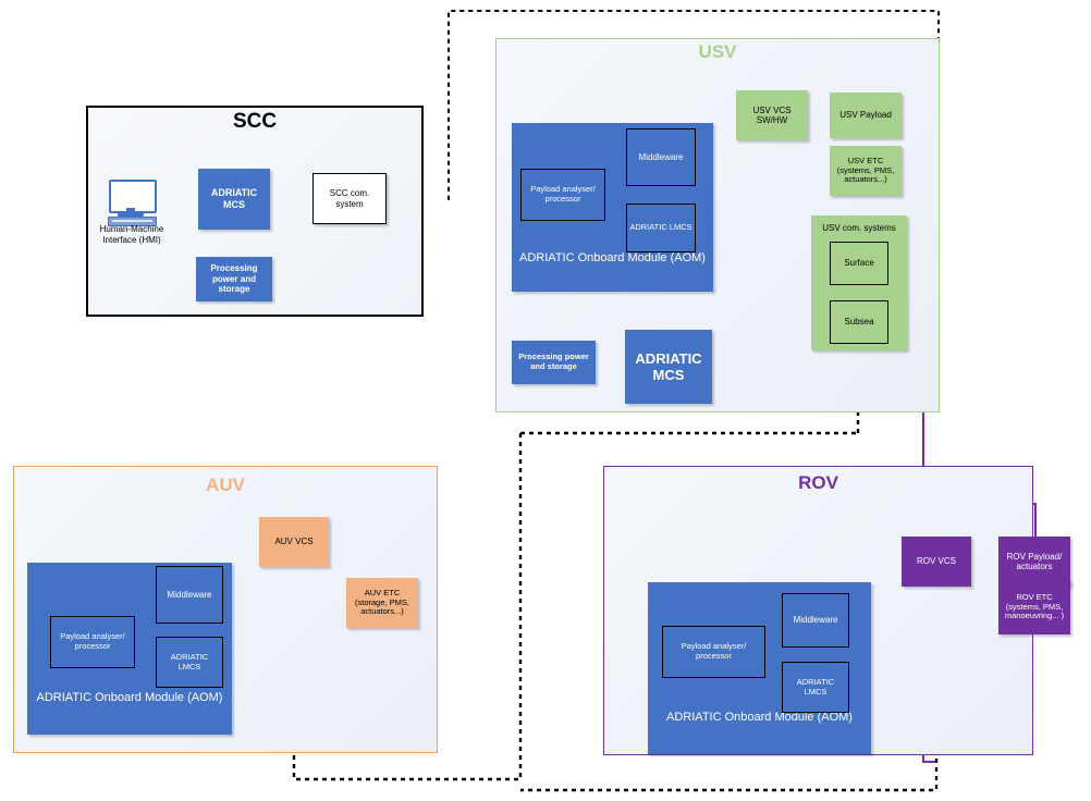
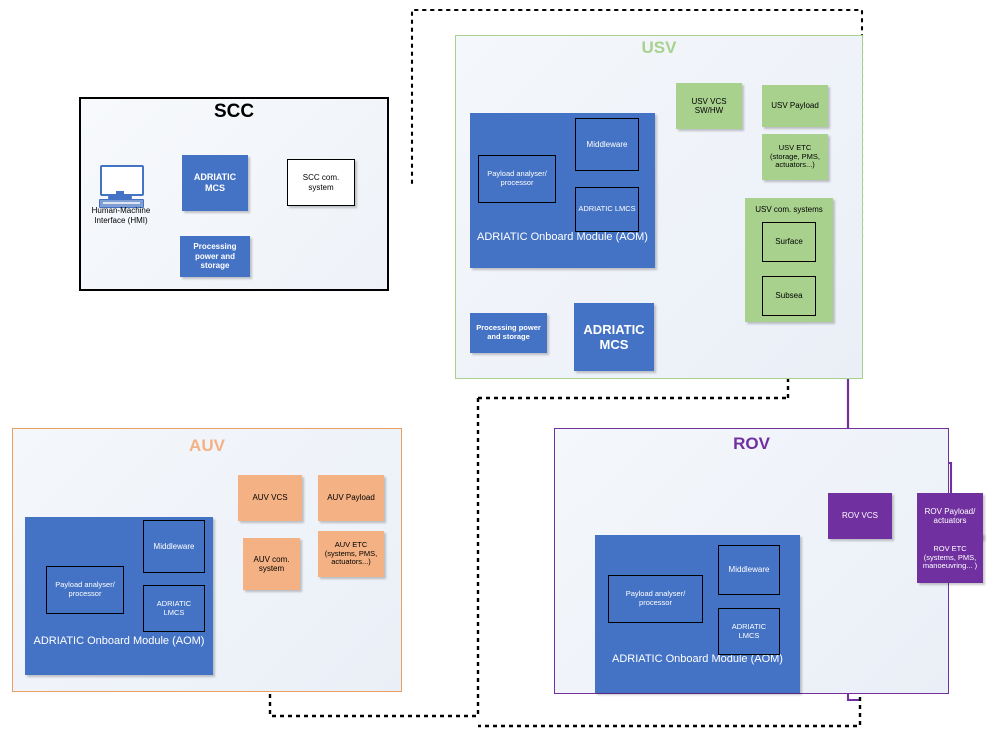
  SCC
  Human-Machine Interface (HMI)
  ADRIATIC MCS
  Processing power and storage
  SCC com. system
  USV
  ADRIATIC Onboard Module (AOM)
  Payload analyser/ processor
  Middleware
  ADRIATIC LMCS
  ADRIATIC MCS
  Processing power and storage
  USV VCS SW/HW
  USV Payload
- USV ETC (systems, PMS, actuators...)
+ USV ETC (storage, PMS, actuators...)
  USV com. systems
  Surface
  Subsea
  AUV
  ADRIATIC Onboard Module (AOM)
  Payload analyser/ processor
  Middleware
  ADRIATIC LMCS
  AUV VCS
+ AUV Payload
- AUV ETC (storage, PMS, actuators...)
+ AUV ETC (systems, PMS, actuators...)
+ AUV com. system
  ROV
  ADRIATIC Onboard Module (AOM)
  Payload analyser/ processor
  Middleware
  ADRIATIC LMCS
  ROV VCS
  ROV Payload/ actuators
  ROV ETC (systems, PMS, manoeuvring... )
